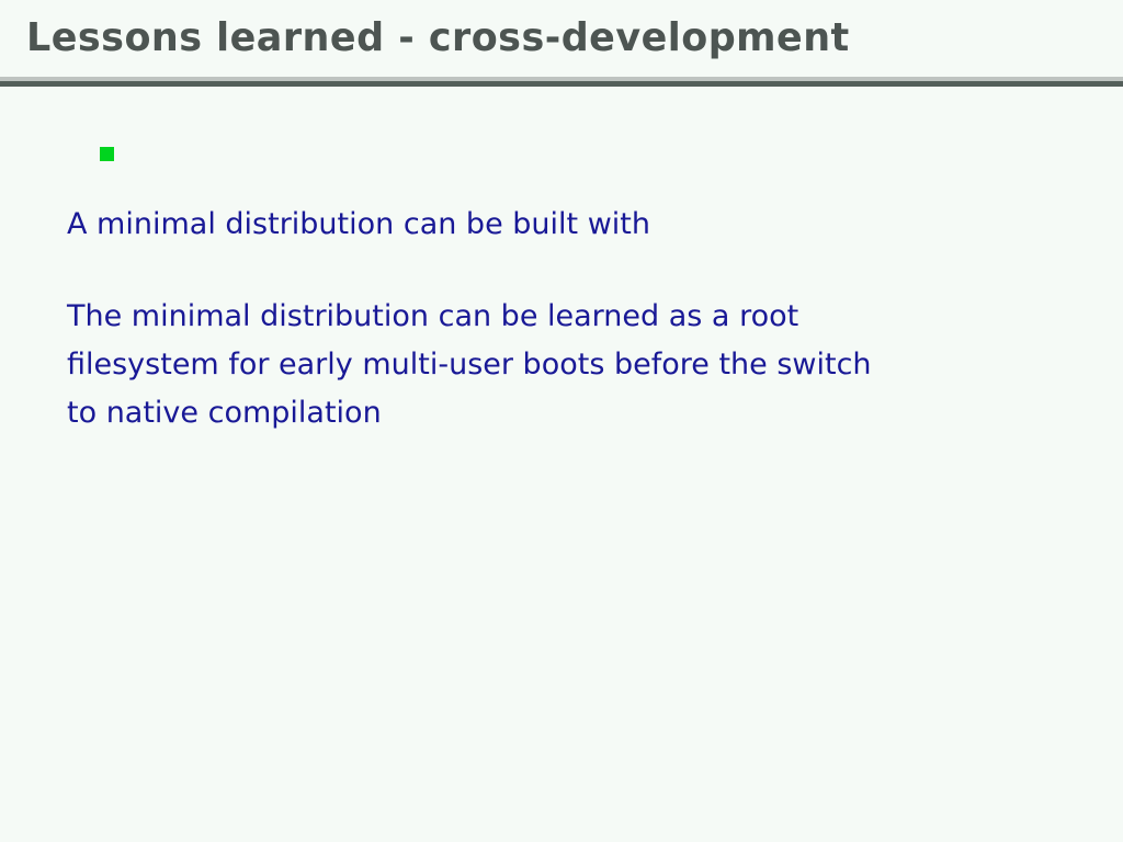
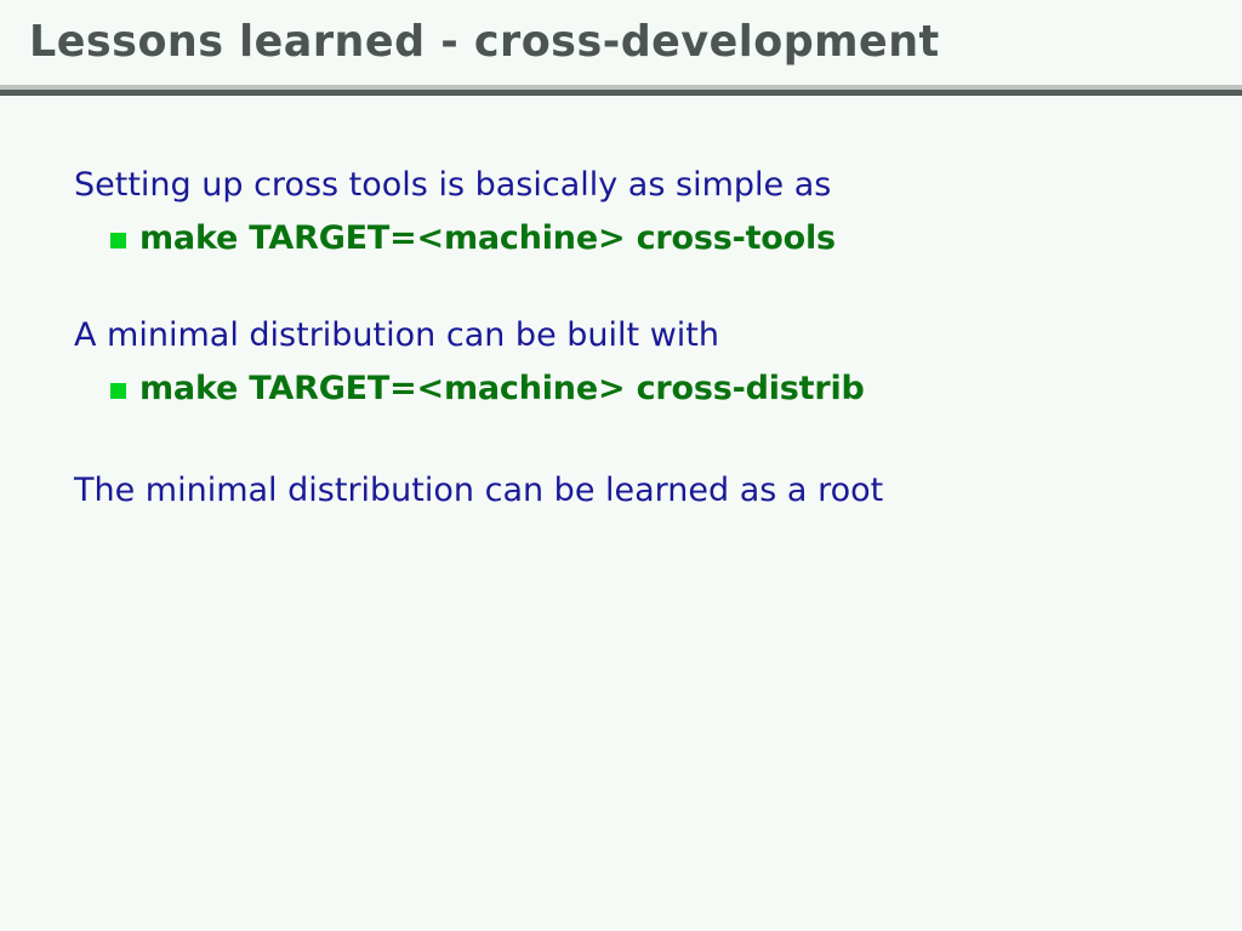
  Lessons learned - cross-development
+ Setting up cross tools is basically as simple as
+ make TARGET=<machine> cross-tools
  A minimal distribution can be built with
+ make TARGET=<machine> cross-distrib
  The minimal distribution can be learned as a root
- filesystem for early multi-user boots before the switch
- to native compilation
